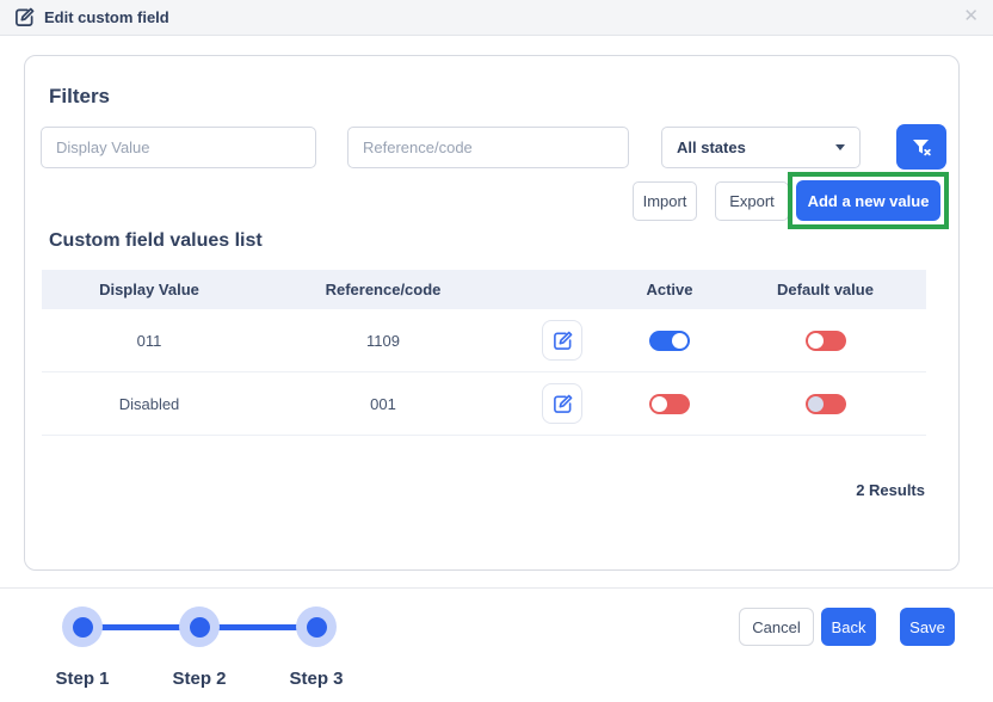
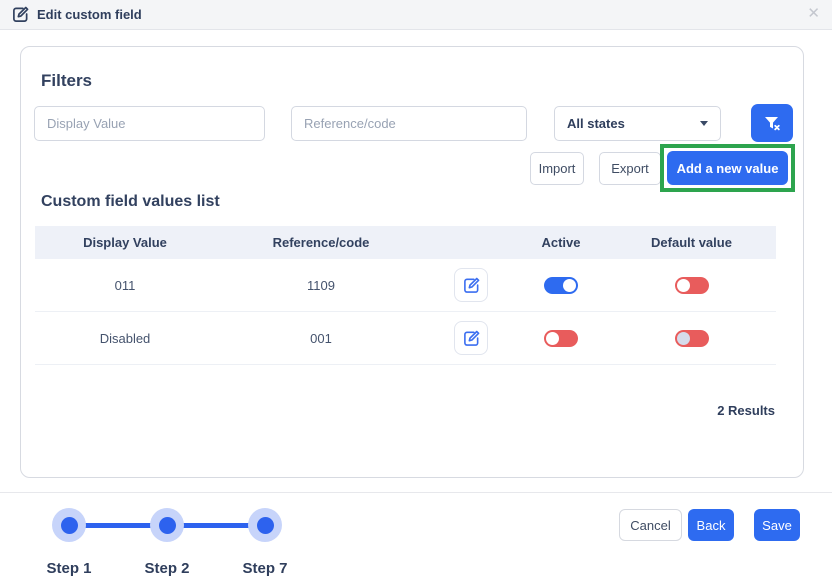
  Edit custom field
  ✕
  Filters
  Display Value
  Reference/code
  All states
  Import
  Export
  Add a new value
  Custom field values list
  Display Value
  Reference/code
  Active
  Default value
  011
  1109
  Disabled
  001
  2 Results
  Step 1
  Step 2
- Step 3
+ Step 7
  Cancel
  Back
  Save
